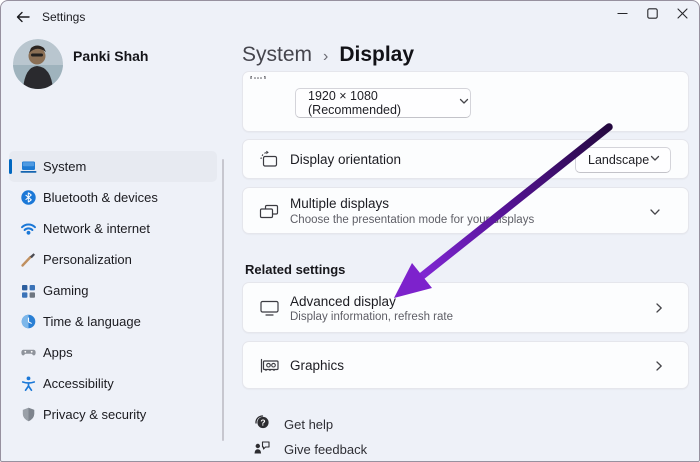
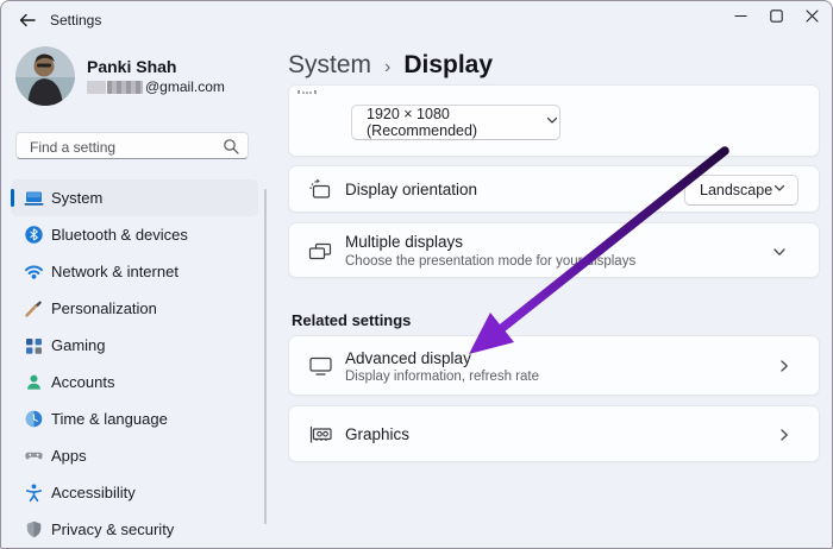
  Settings
  Panki Shah
+ @gmail.com
+ Find a setting
  System
  Bluetooth & devices
  Network & internet
  Personalization
  Gaming
+ Accounts
  Time & language
  Apps
  Accessibility
  Privacy & security
  System
  ›
  Display
  1920 × 1080 (Recommended)
  Display orientation
  Landscape
  Multiple displays
  Choose the presentation mode for youisplays
  Related settings
  Advanced display
  Display information, refresh rate
  Graphics
- ?
- Get help
- Give feedback
